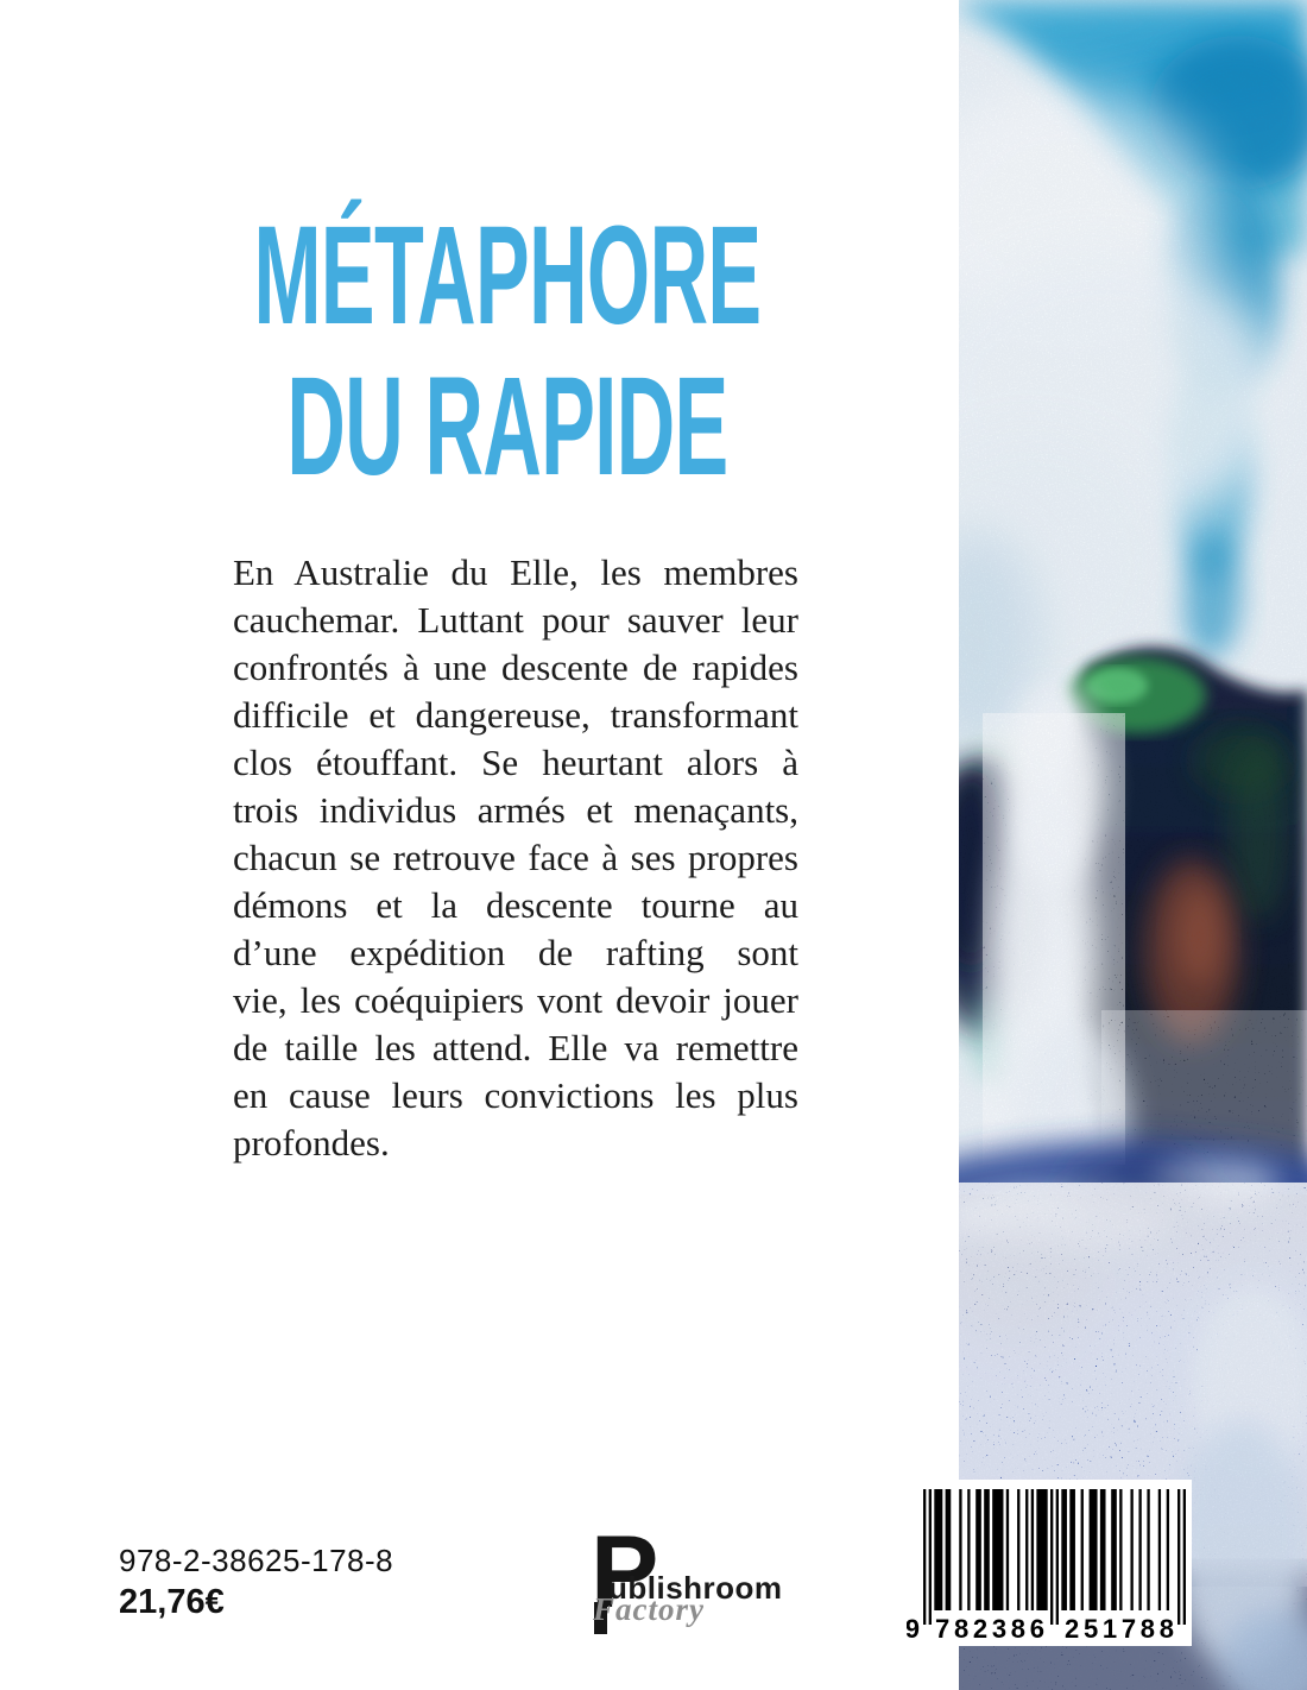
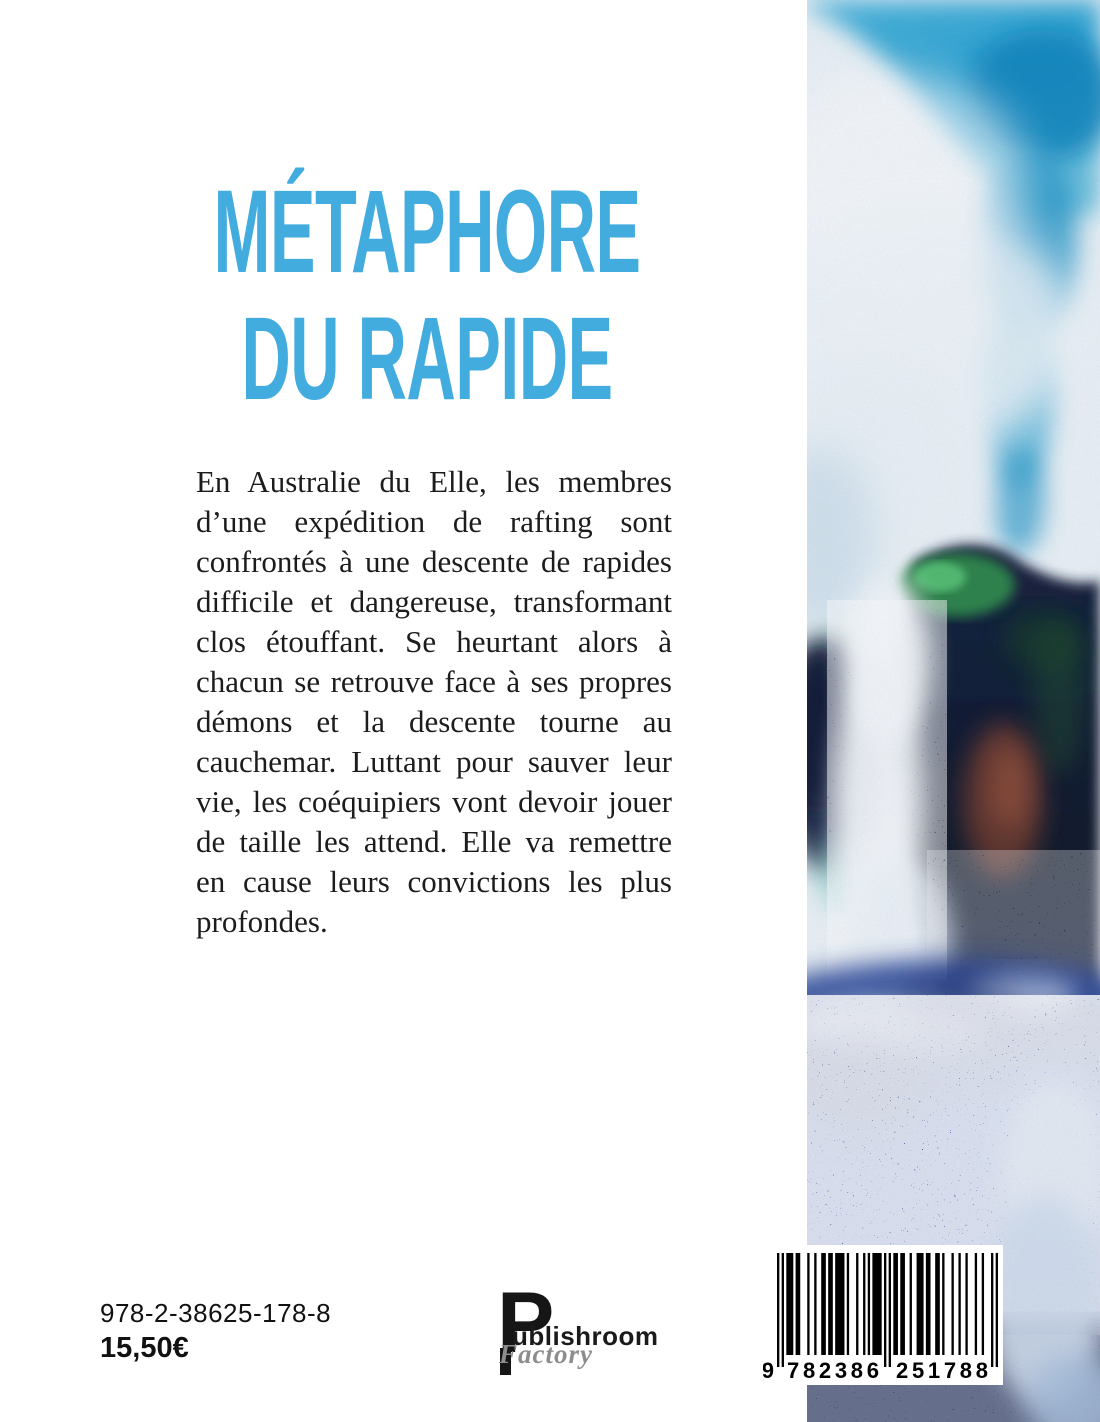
  MÉTAPHORE
  DU RAPIDE
  En Australie du Elle, les membres
- cauchemar. Luttant pour sauver leur
+ d’une expédition de rafting sont
  confrontés à une descente de rapides
  difficile et dangereuse, transformant
  clos étouffant. Se heurtant alors à
- trois individus armés et menaçants,
  chacun se retrouve face à ses propres
  démons et la descente tourne au
- d’une expédition de rafting sont
+ cauchemar. Luttant pour sauver leur
  vie, les coéquipiers vont devoir jouer
  de taille les attend. Elle va remettre
  en cause leurs convictions les plus
  profondes.
  978-2-38625-178-8
- 21,76€
+ 15,50€
  P
  ublishroom
  Factory
  9
  782386
  251788
